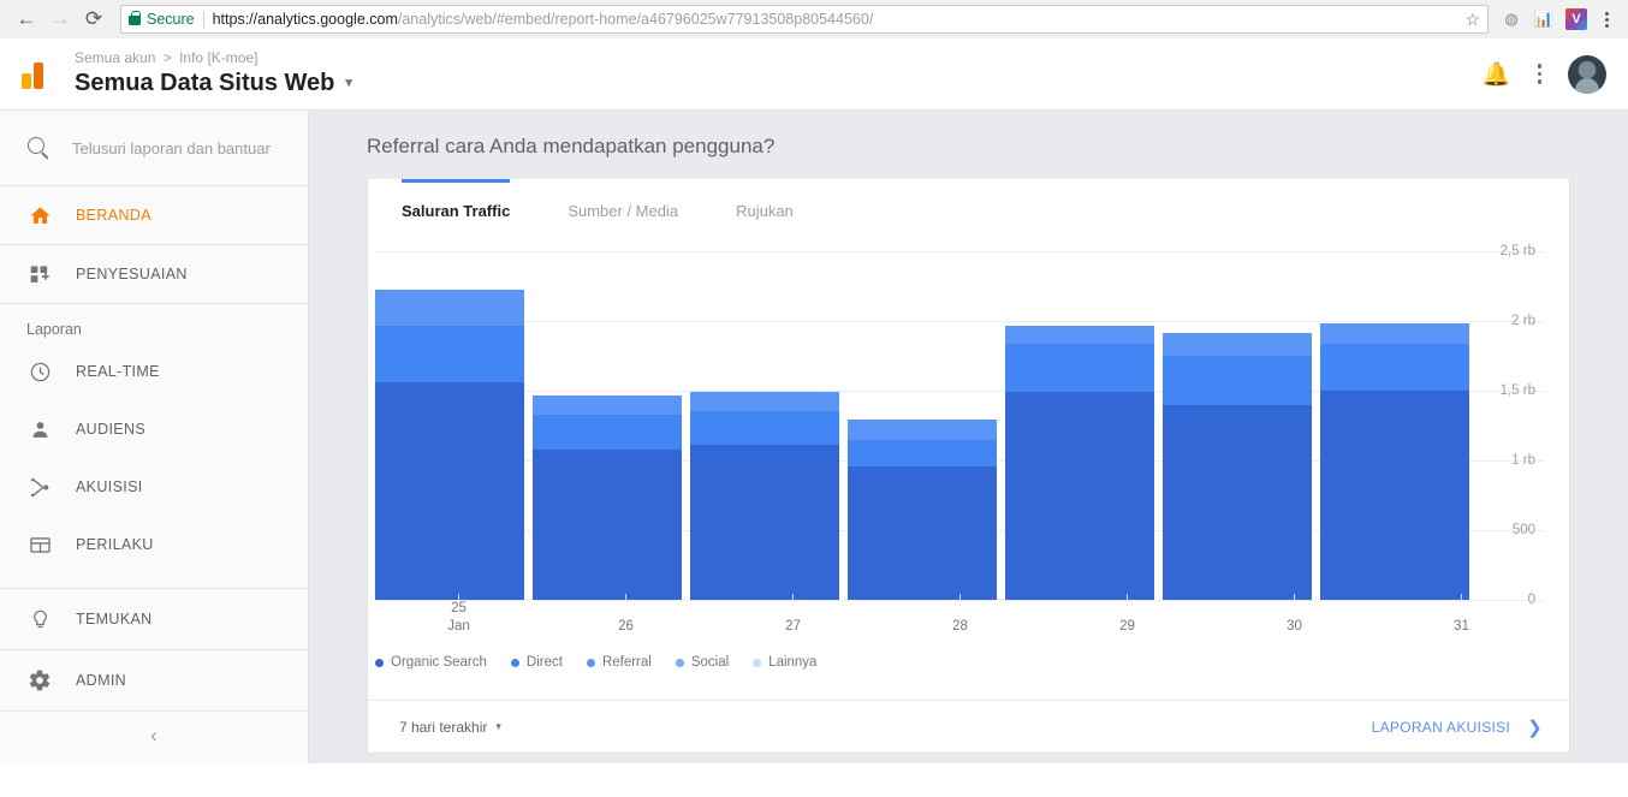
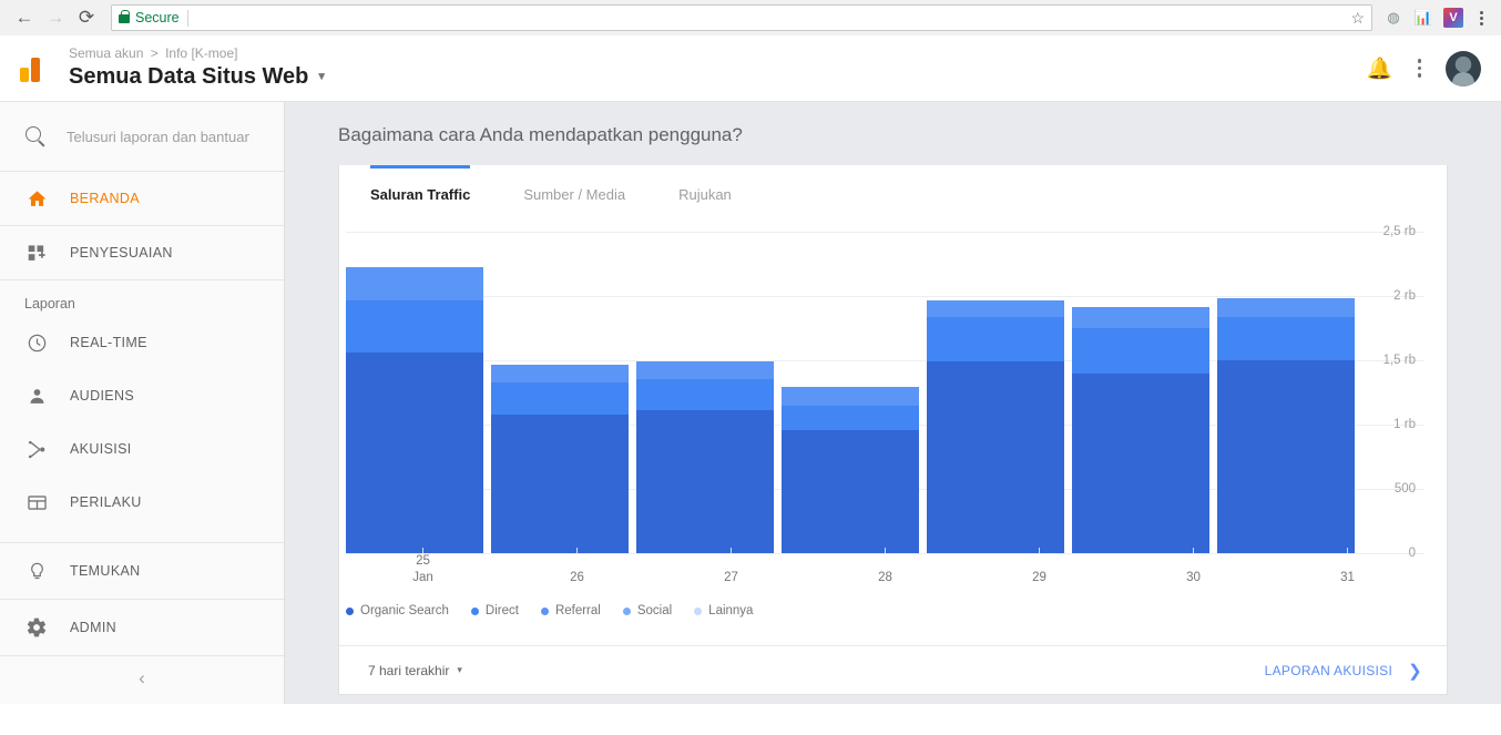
  ←
  →
  ⟳
  Secure
- https://analytics.google.com/analytics/web/#embed/report-home/a46796025w77913508p80544560/
  ☆
  ◍
  📊
  V
  Semua akun > Info [K-moe]
  Semua Data Situs Web
  ▾
  🔔
  Telusuri laporan dan bantuan
  BERANDA
  PENYESUAIAN
  Laporan
  REAL-TIME
  AUDIENS
  AKUISISI
  PERILAKU
  TEMUKAN
  ADMIN
  ‹
- Referral cara Anda mendapatkan pengguna?
+ Bagaimana cara Anda mendapatkan pengguna?
  Saluran Traffic
  Sumber / Media
  Rujukan
  2,5 rb
  2 rb
  1,5 rb
  1 rb
  500
  0
  25
  Jan
  26
  27
  28
  29
  30
  31
  Organic Search
  Direct
  Referral
  Social
  Lainnya
  7 hari terakhir
  ▾
  LAPORAN AKUISISI
  ❯
